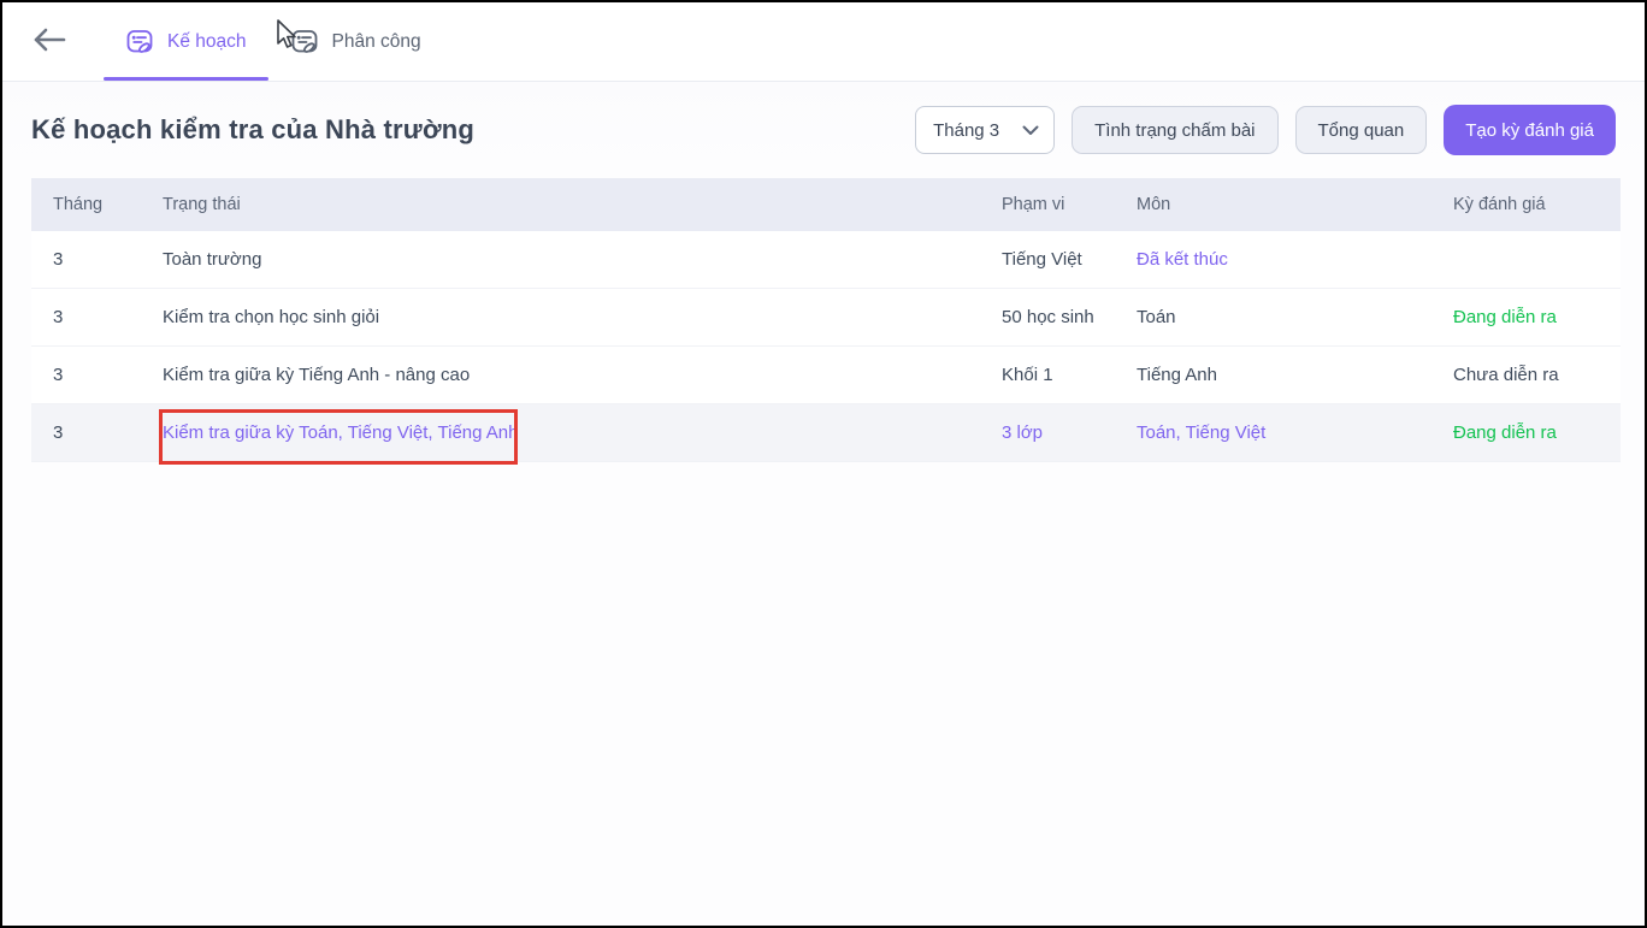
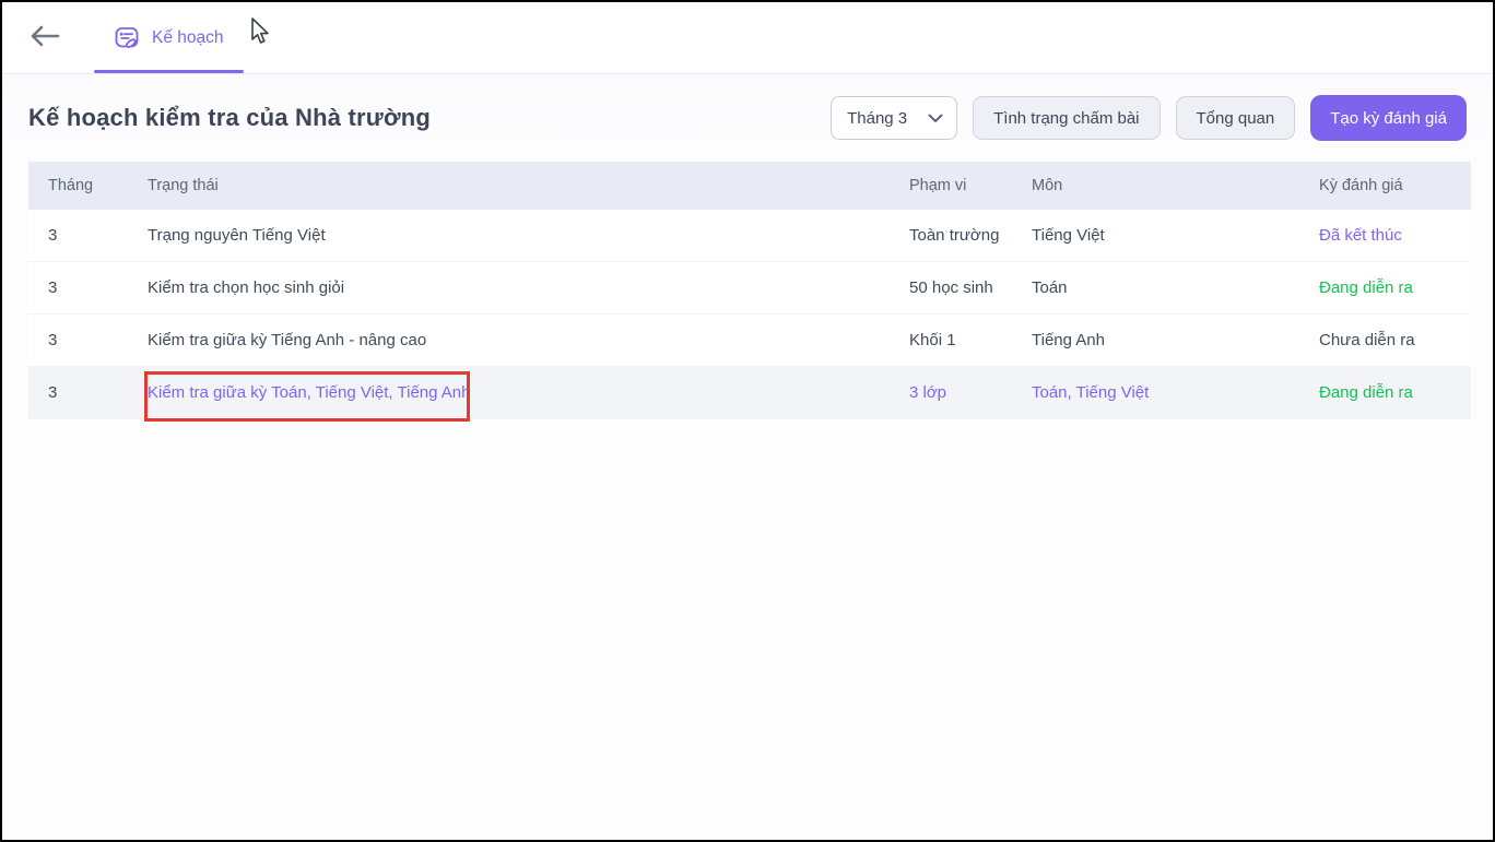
  Kế hoạch
- Phân công
  Kế hoạch kiểm tra của Nhà trường
  Tháng 3
  Tình trạng chấm bài
  Tổng quan
  Tạo kỳ đánh giá
  Tháng
  Trạng thái
  Phạm vi
  Môn
  Kỳ đánh giá
  3
+ Trạng nguyên Tiếng Việt
  Toàn trường
  Tiếng Việt
  Đã kết thúc
  3
  Kiểm tra chọn học sinh giỏi
  50 học sinh
  Toán
  Đang diễn ra
  3
  Kiểm tra giữa kỳ Tiếng Anh - nâng cao
  Khối 1
  Tiếng Anh
  Chưa diễn ra
  3
  Kiểm tra giữa kỳ Toán, Tiếng Việt, Tiếng Anh
  3 lớp
  Toán, Tiếng Việt
  Đang diễn ra
